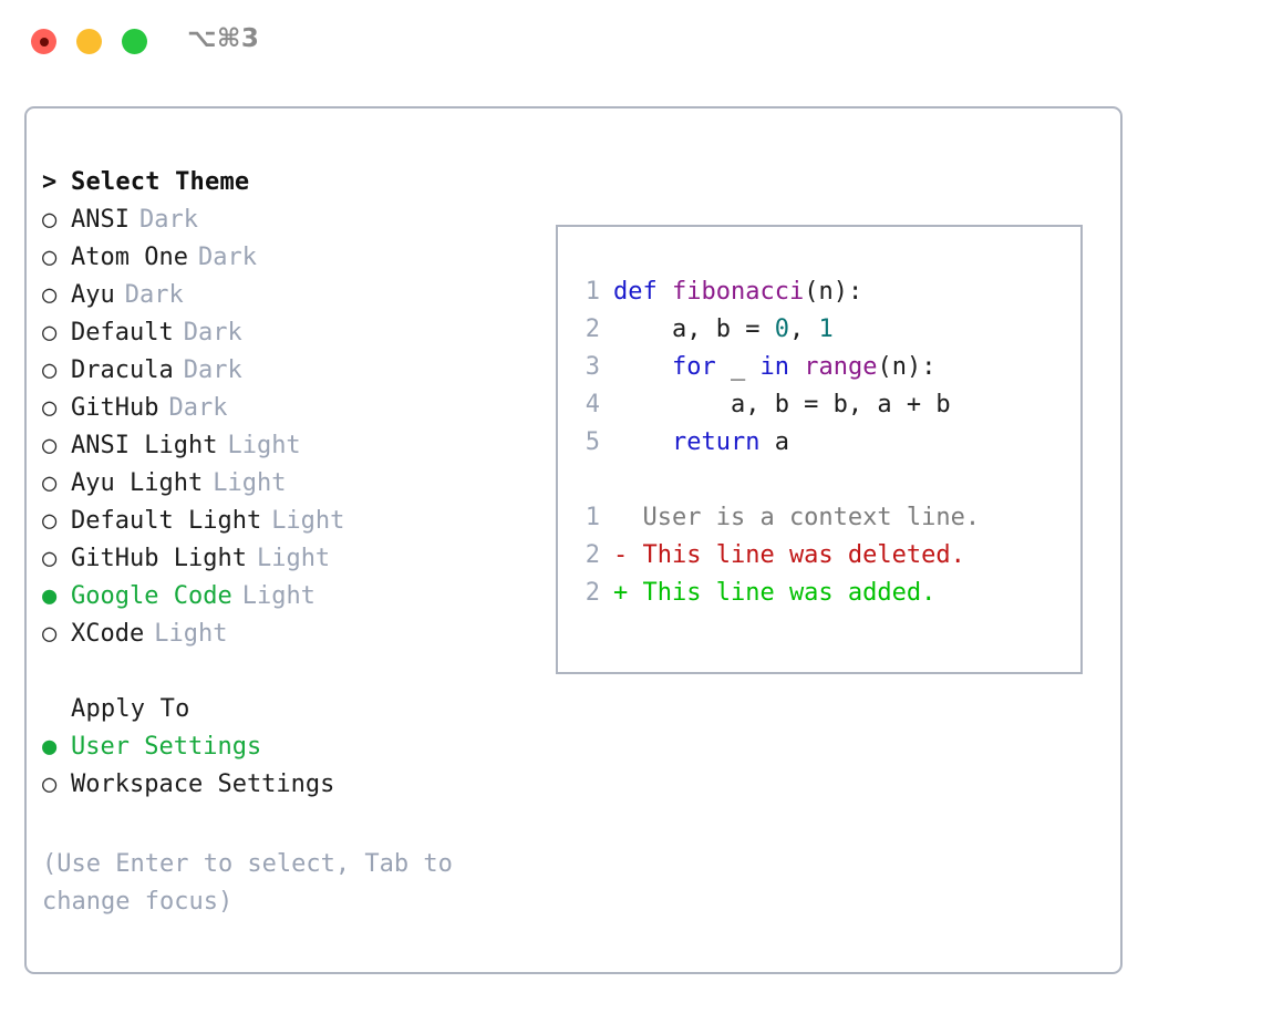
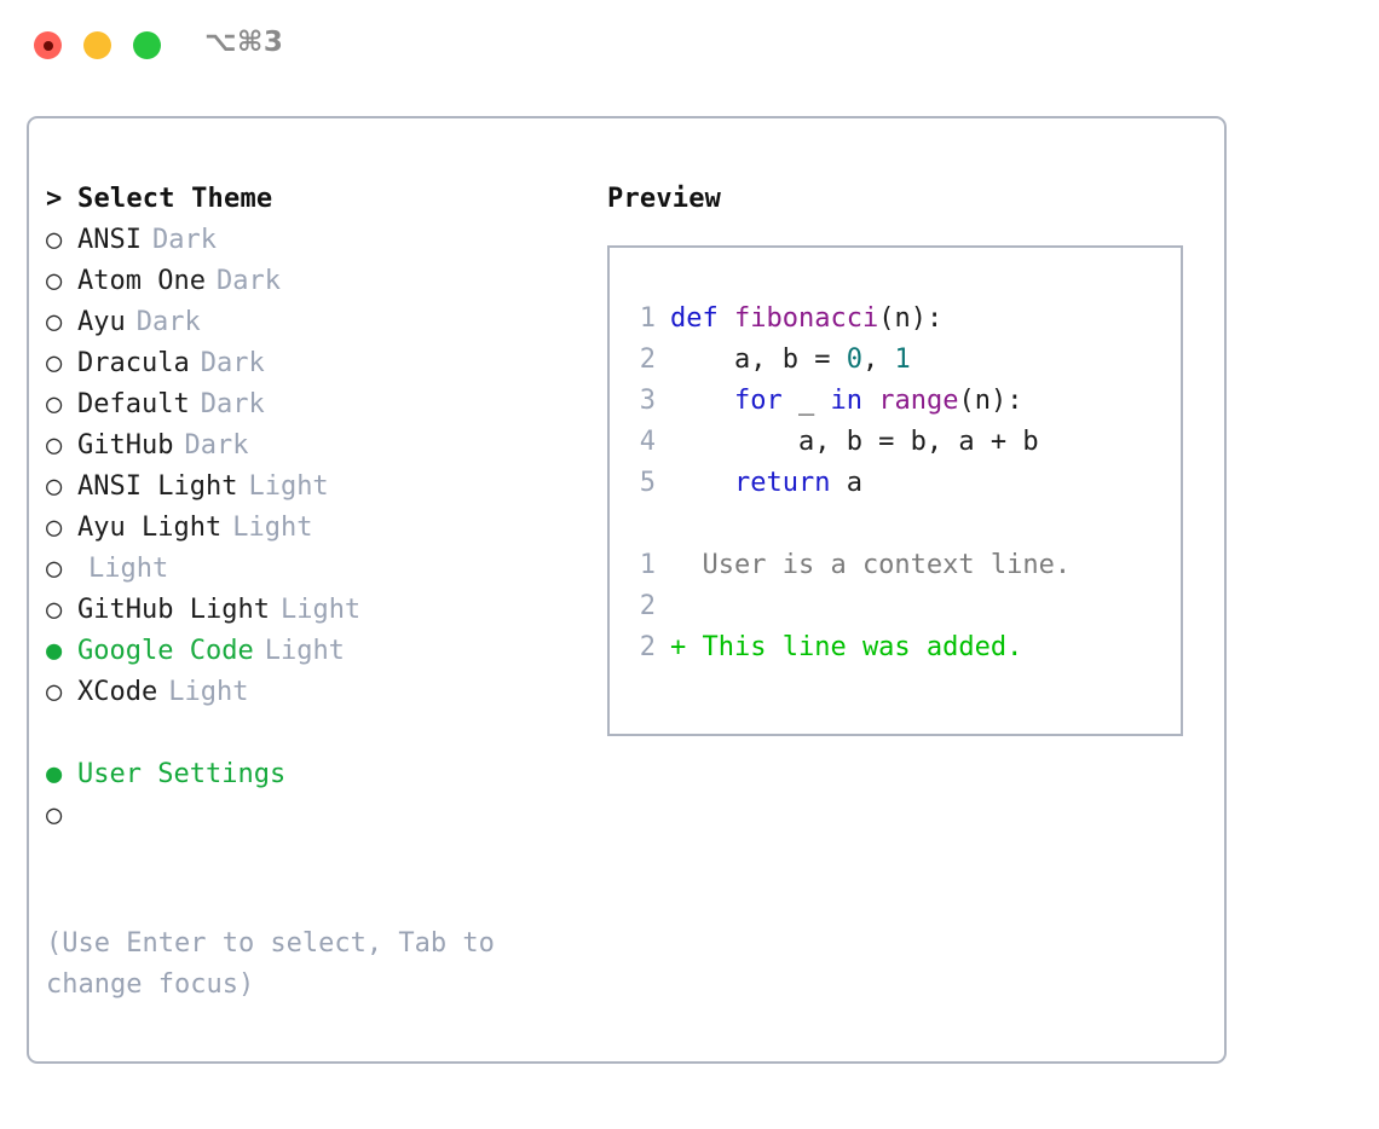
  ⌥⌘3
  >
  Select Theme
  ○
  ANSI
  Dark
  ○
  Atom One
  Dark
  ○
  Ayu
  Dark
  ○
- Default
+ Dracula
  Dark
  ○
- Dracula
+ Default
  Dark
  ○
  GitHub
  Dark
  ○
  ANSI Light
  Light
  ○
  Ayu Light
  Light
  ○
- Default Light
  Light
  ○
  GitHub Light
  Light
  ●
  Google Code
  Light
  ○
  XCode
  Light
- Apply To
  ●
  User Settings
  ○
- Workspace Settings
  (Use Enter to select, Tab to change focus)
+ Preview
  1
  def fibonacci(n):
  2
  a, b = 0, 1
  3
  for _ in range(n):
  4
  a, b = b, a + b
  5
  return a
  1
  User is a context line.
  2
- - This line was deleted.
  2
  + This line was added.
